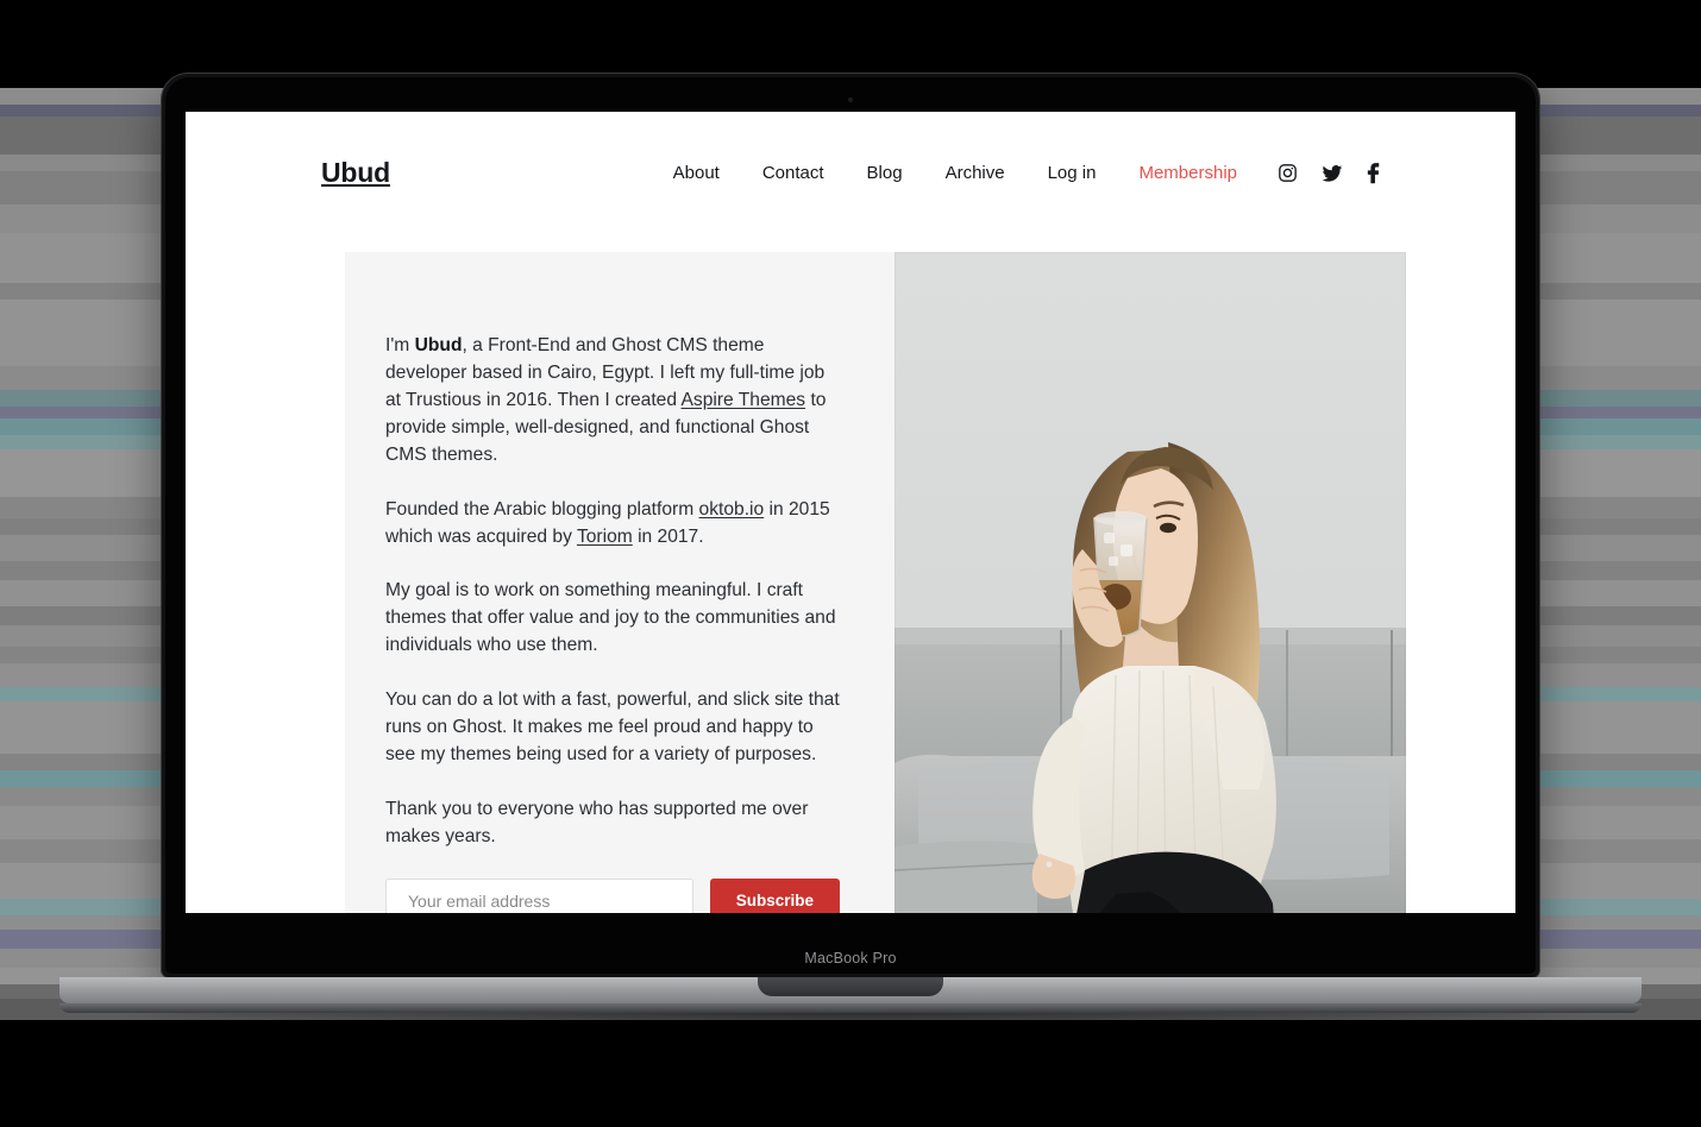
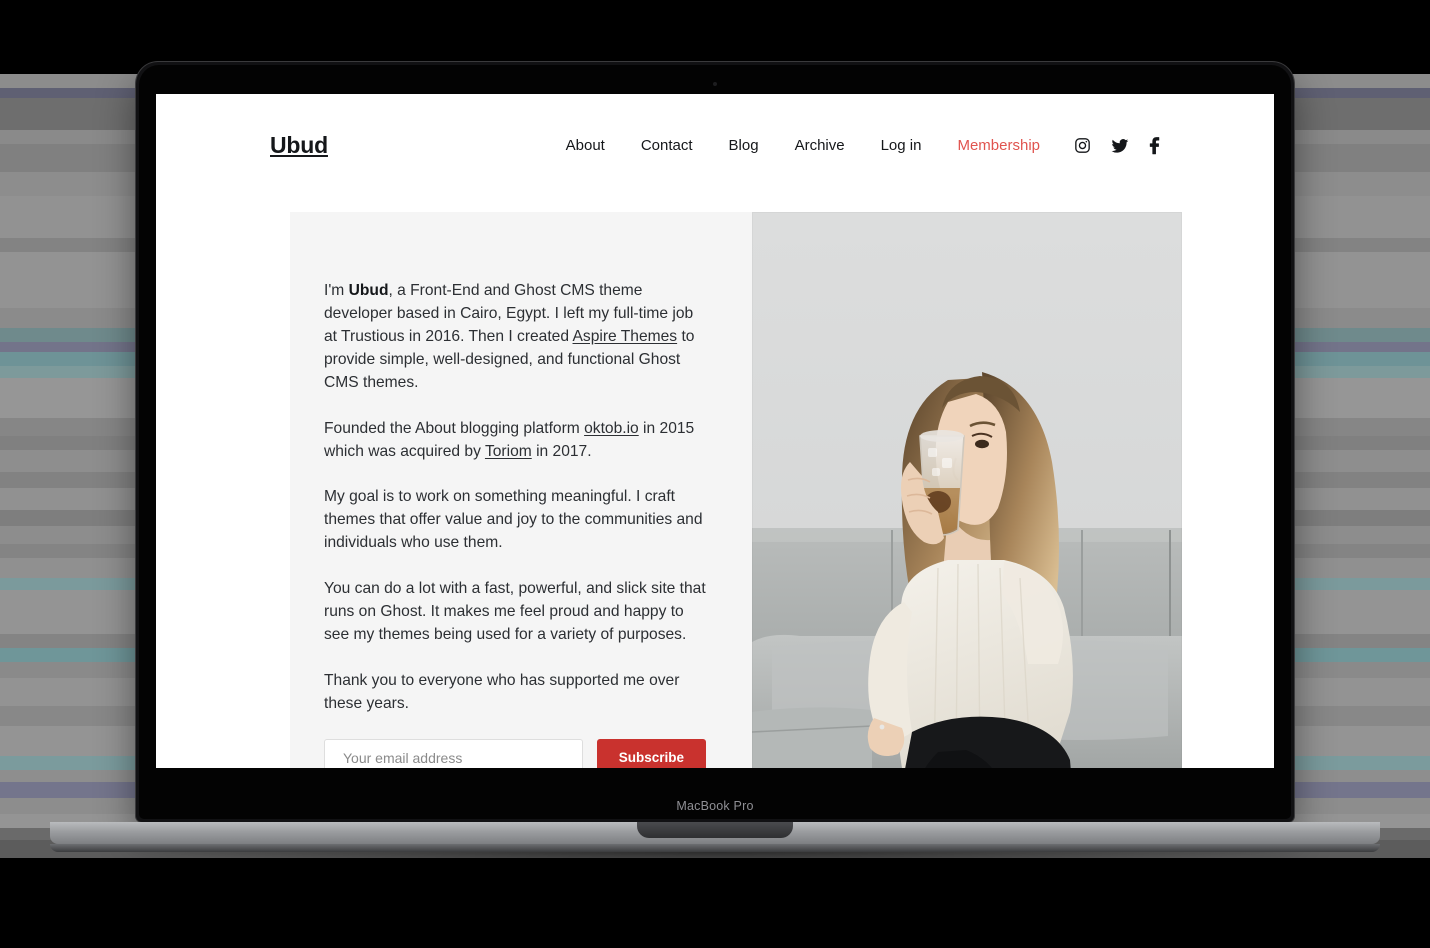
  Ubud
  About
  Contact
  Blog
  Archive
  Log in
  Membership
  I'm Ubud, a Front-End and Ghost CMS theme developer based in Cairo, Egypt. I left my full-time job at Trustious in 2016. Then I created Aspire Themes to provide simple, well-designed, and functional Ghost CMS themes.
- Founded the Arabic blogging platform oktob.io in 2015 which was acquired by Toriom in 2017.
+ Founded the About blogging platform oktob.io in 2015 which was acquired by Toriom in 2017.
  My goal is to work on something meaningful. I craft themes that offer value and joy to the communities and individuals who use them.
  You can do a lot with a fast, powerful, and slick site that runs on Ghost. It makes me feel proud and happy to see my themes being used for a variety of purposes.
- Thank you to everyone who has supported me over makes years.
+ Thank you to everyone who has supported me over these years.
  Your email address
  Subscribe
  MacBook Pro
